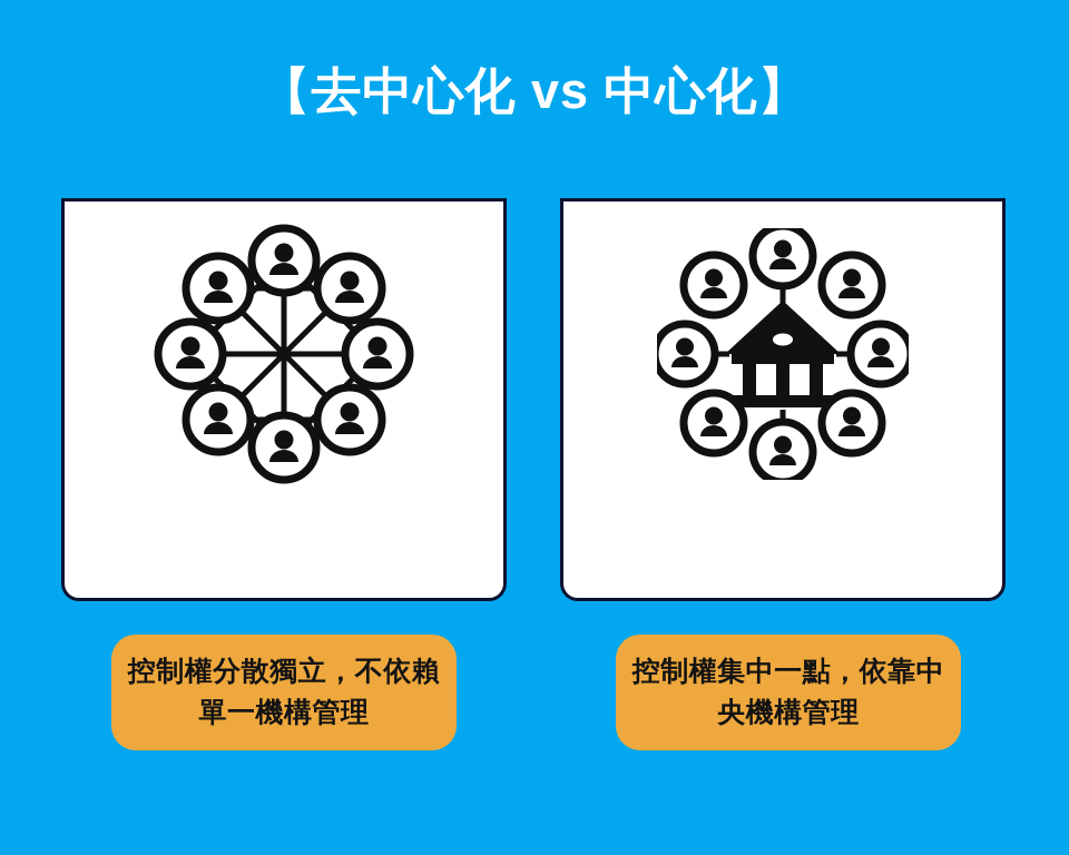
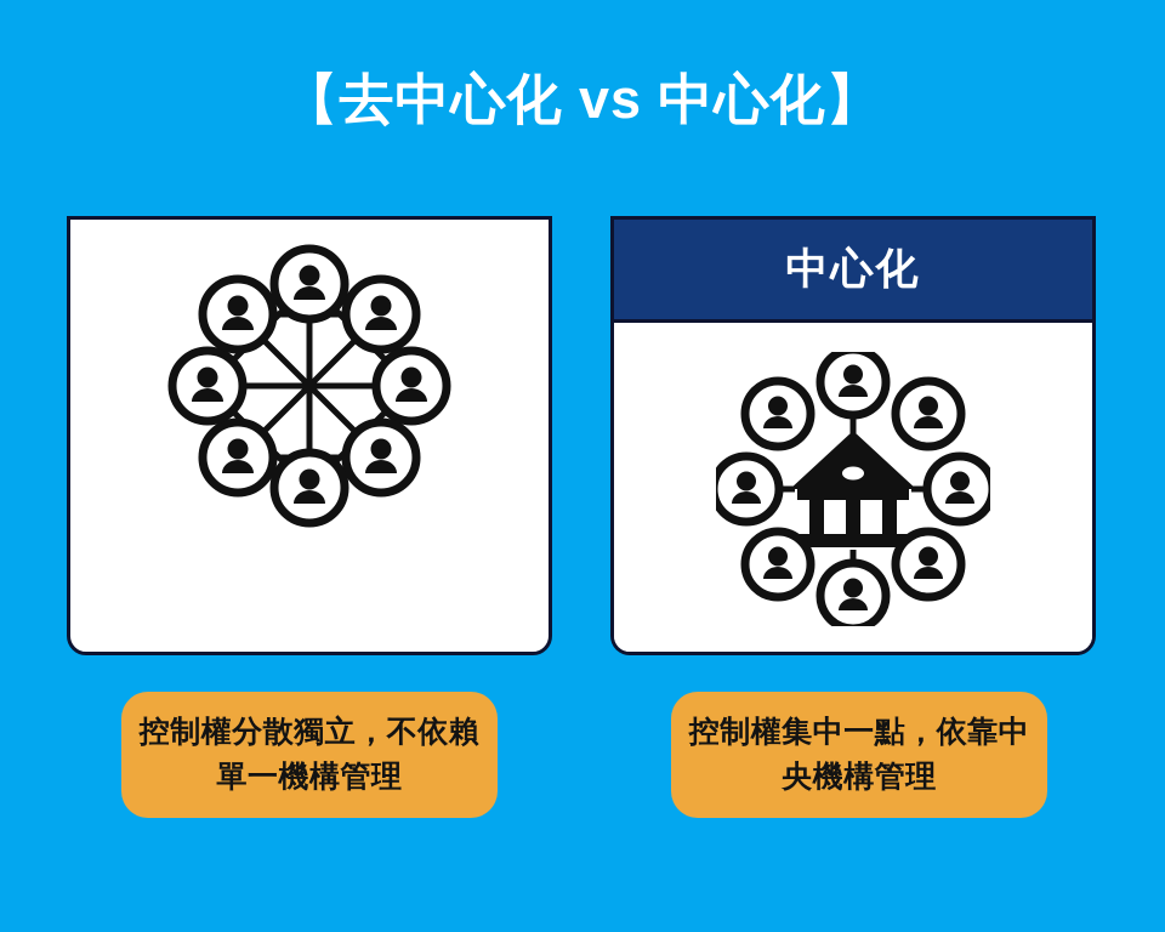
  【去中心化 vs 中心化】
+ 中心化
  控制權分散獨立，不依賴單一機構管理
  控制權集中一點，依靠中央機構管理
